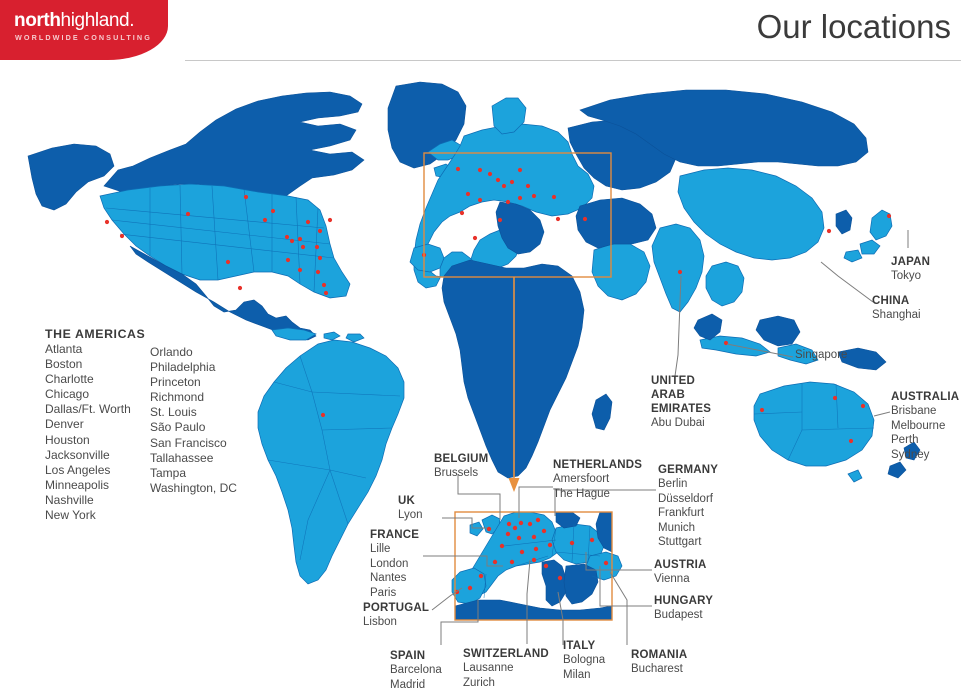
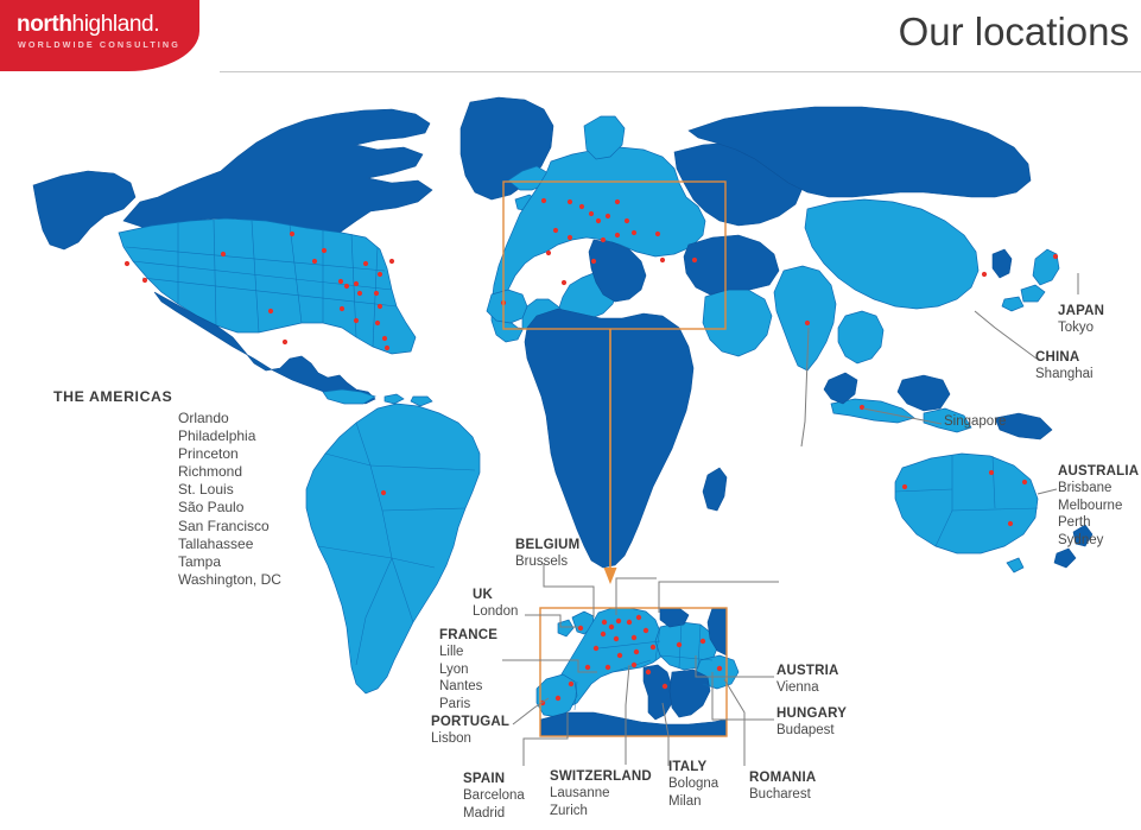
  northhighland.
  WORLDWIDE CONSULTING
  Our locations
  THE AMERICAS
- Atlanta
- Boston
- Charlotte
- Chicago
- Dallas/Ft. Worth
- Denver
- Houston
- Jacksonville
- Los Angeles
- Minneapolis
- Nashville
- New York
  Orlando
  Philadelphia
  Princeton
  Richmond
  St. Louis
  São Paulo
  San Francisco
  Tallahassee
  Tampa
  Washington, DC
  JAPAN
  Tokyo
  CHINA
  Shanghai
  Singapore
- UNITED ARAB EMIRATES
- Abu Dubai
  AUSTRALIA
  Brisbane
  Melbourne
  Perth
  Sydney
  BELGIUM
  Brussels
- NETHERLANDS
- Amersfoort
- The Hague
  UK
- Lyon
+ London
- GERMANY
- Berlin
- Düsseldorf
- Frankfurt
- Munich
- Stuttgart
  FRANCE
  Lille
- London
+ Lyon
  Nantes
  Paris
  AUSTRIA
  Vienna
  PORTUGAL
  Lisbon
  HUNGARY
  Budapest
  SPAIN
  Barcelona
  Madrid
  SWITZERLAND
  Lausanne
  Zurich
  ITALY
  Bologna
  Milan
  ROMANIA
  Bucharest
